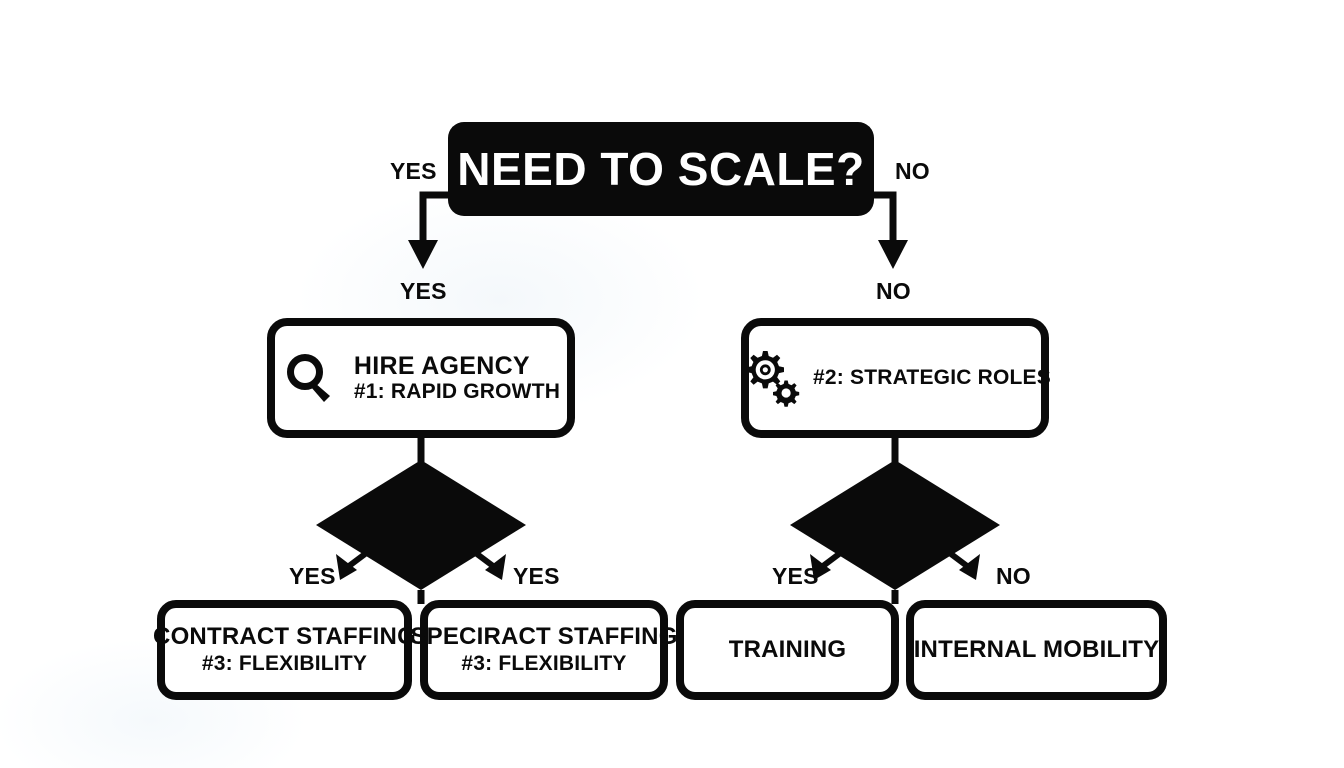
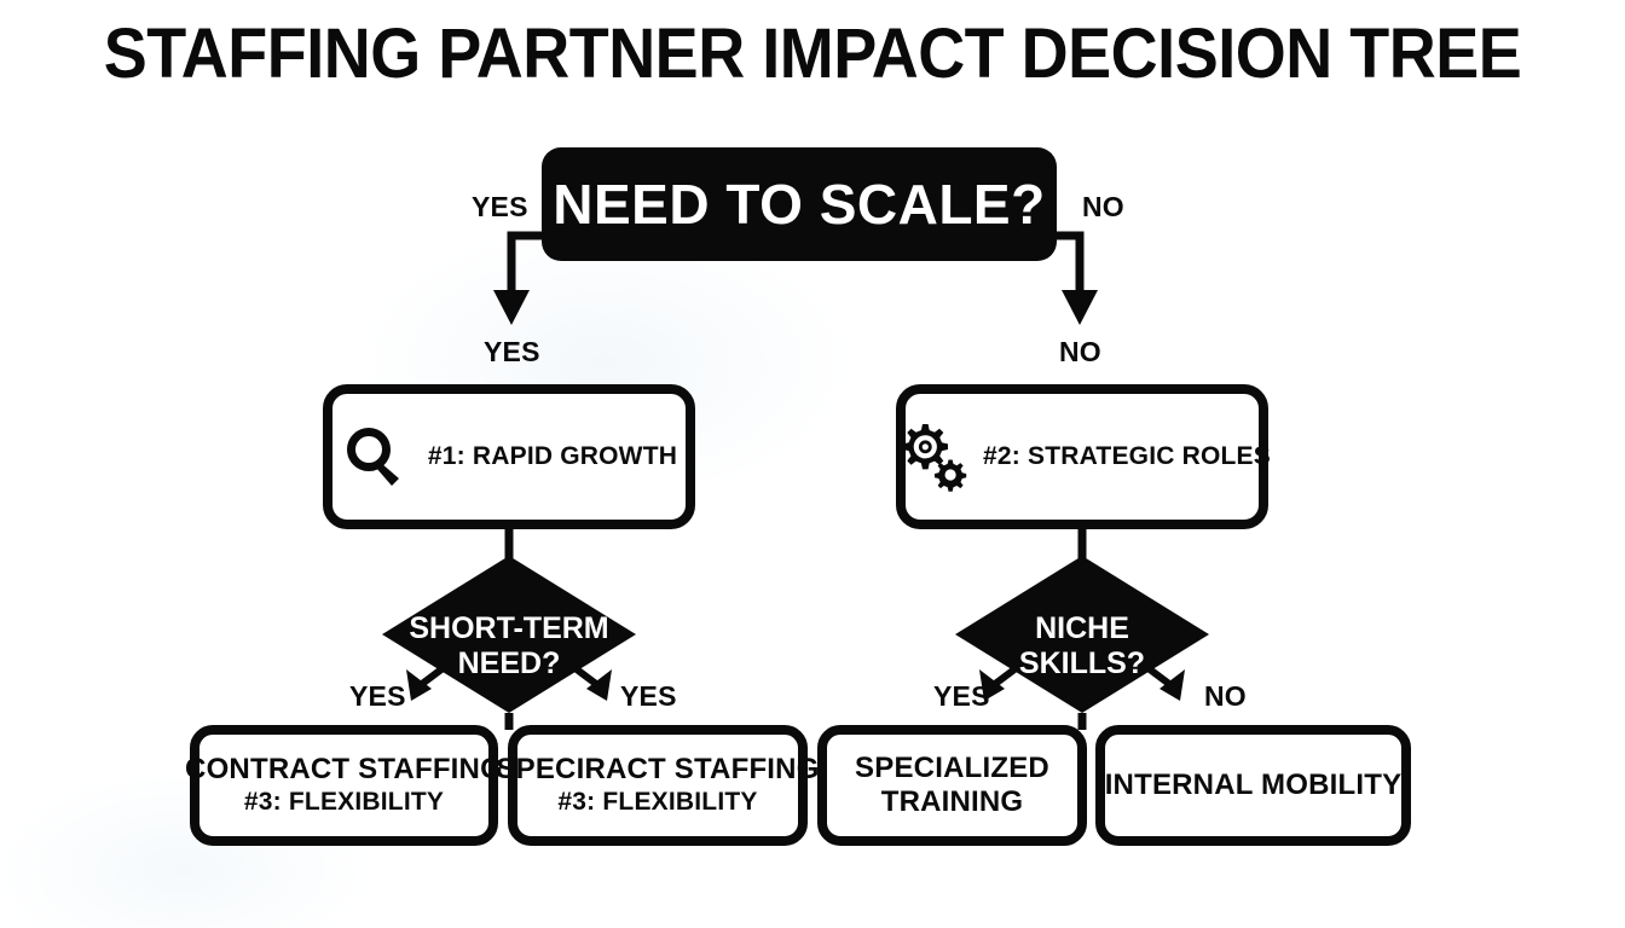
+ STAFFING PARTNER IMPACT DECISION TREE
  NEED TO SCALE?
  YES
  NO
  YES
  NO
- HIRE AGENCY
  #1: RAPID GROWTH
  #2: STRATEGIC ROLES
+ SHORT-TERM
+ NEED?
+ NICHE
+ SKILLS?
  YES
  YES
  YES
  NO
  CONTRACT STAFFING
  #3: FLEXIBILITY
  SPECIRACT STAFFING
  #3: FLEXIBILITY
+ SPECIALIZED
  TRAINING
  INTERNAL MOBILITY
